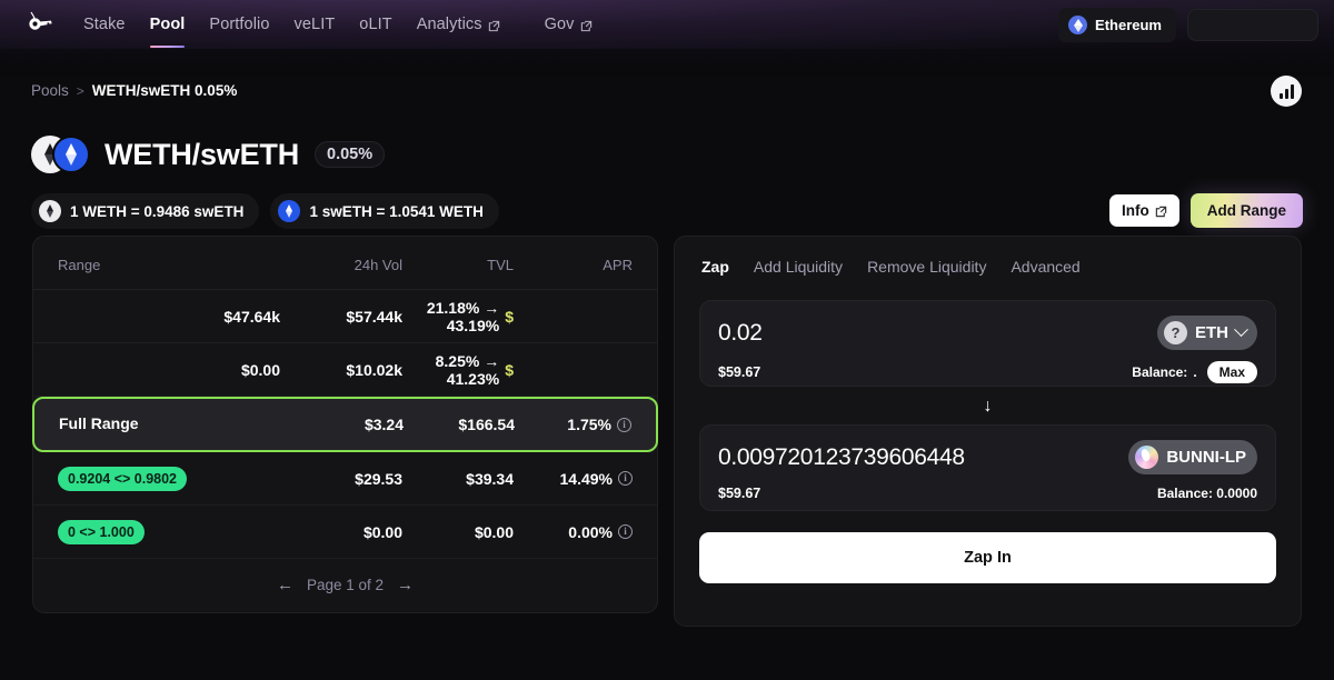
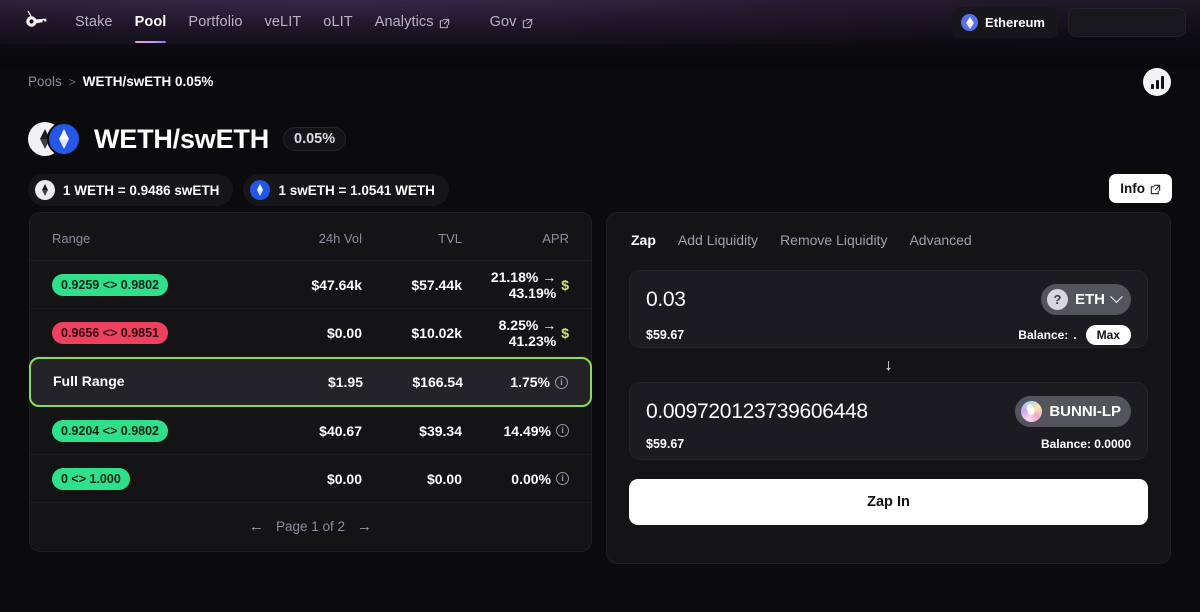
  Stake
  Pool
  Portfolio
  veLIT
  oLIT
  Analytics
  Gov
  Ethereum
  Pools
  >
  WETH/swETH 0.05%
  WETH/swETH
  0.05%
  1 WETH = 0.9486 swETH
  1 swETH = 1.0541 WETH
  Info
- Add Range
  Range
  24h Vol
  TVL
  APR
+ 0.9259 <> 0.9802
  $47.64k
  $57.44k
  21.18% → 43.19%
  $
+ 0.9656 <> 0.9851
  $0.00
  $10.02k
  8.25% → 41.23%
  $
  Full Range
- $3.24
+ $1.95
  $166.54
  1.75%
  i
  0.9204 <> 0.9802
- $29.53
+ $40.67
  $39.34
  14.49%
  i
  0 <> 1.000
  $0.00
  $0.00
  0.00%
  i
  ←
  Page 1 of 2
  →
  Zap
  Add Liquidity
  Remove Liquidity
  Advanced
- 0.02
+ 0.03
  ?
  ETH
  $59.67
  Balance:
  .
  Max
  ↓
  0.009720123739606448
  BUNNI-LP
  $59.67
  Balance: 0.0000
  Zap In
